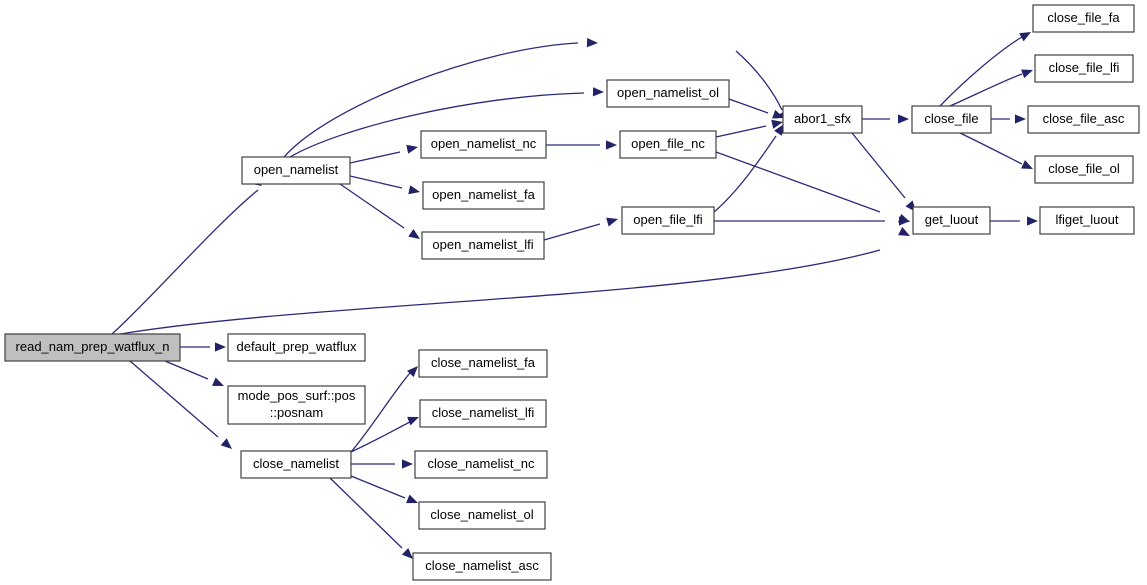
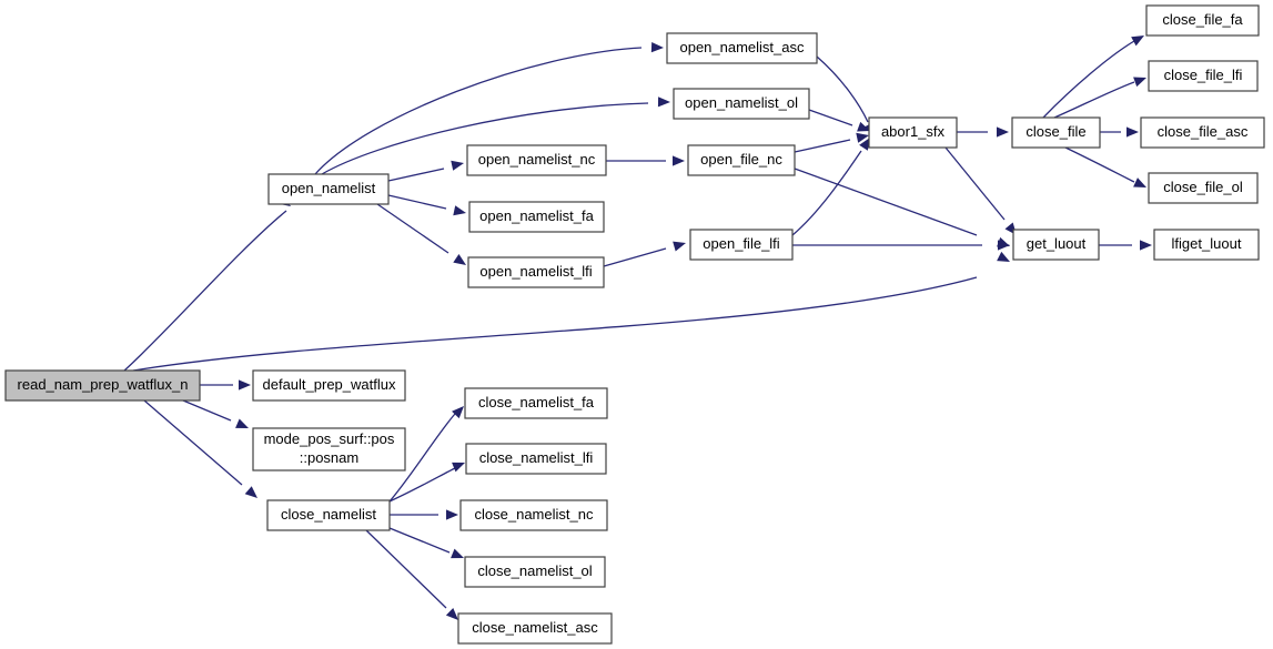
  read_nam_prep_watflux_n
  open_namelist
  default_prep_watflux
  mode_pos_surf::pos
  ::posnam
  close_namelist
+ open_namelist_asc
  open_namelist_ol
  open_namelist_nc
  open_namelist_fa
  open_namelist_lfi
  open_file_nc
  open_file_lfi
  abor1_sfx
  close_file
  get_luout
  close_file_fa
  close_file_lfi
  close_file_asc
  close_file_ol
  lfiget_luout
  close_namelist_fa
  close_namelist_lfi
  close_namelist_nc
  close_namelist_ol
  close_namelist_asc
